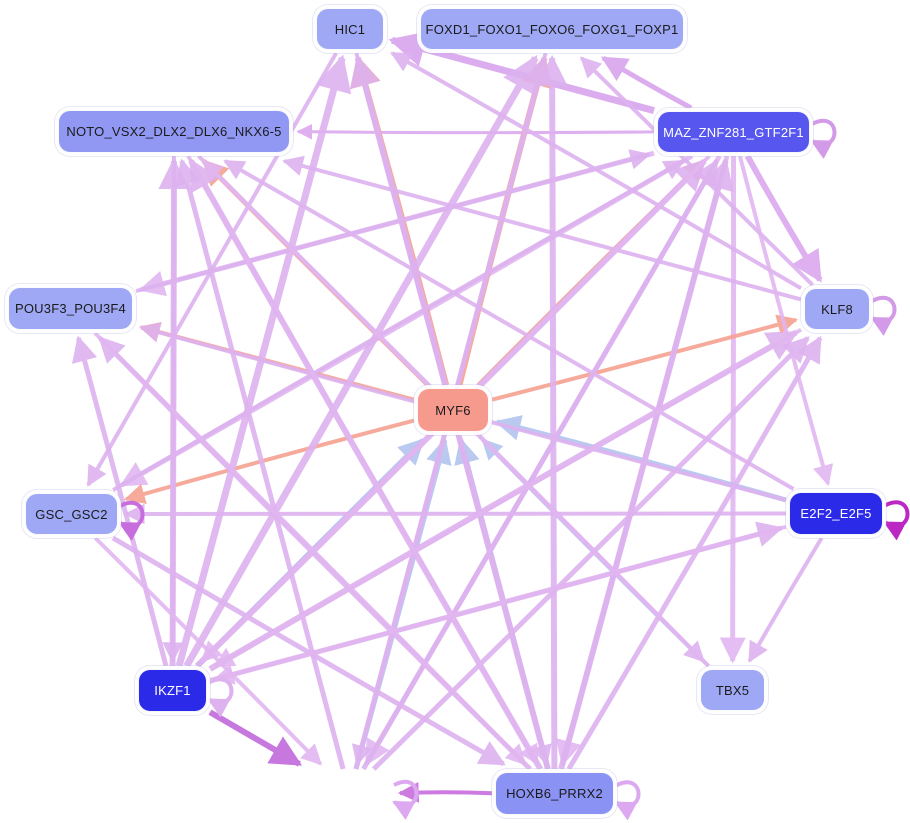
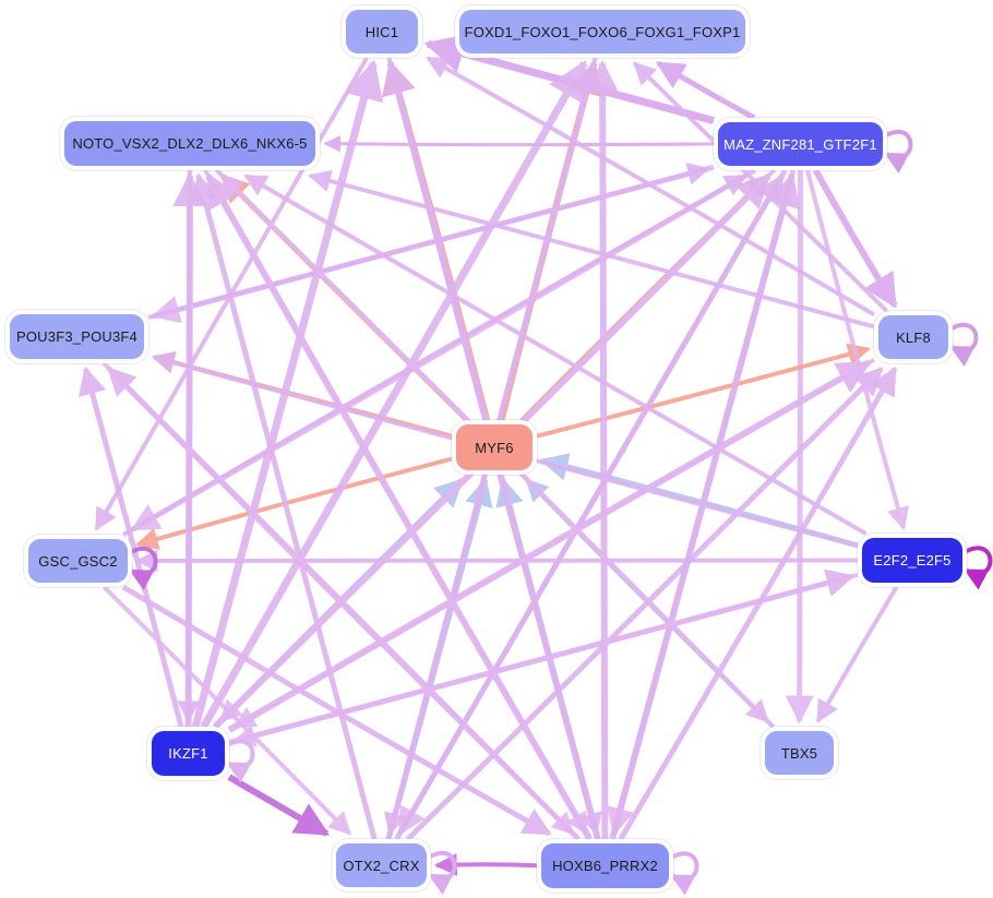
  HIC1
  FOXD1_FOXO1_FOXO6_FOXG1_FOXP1
  NOTO_VSX2_DLX2_DLX6_NKX6-5
  MAZ_ZNF281_GTF2F1
  POU3F3_POU3F4
  KLF8
  MYF6
  GSC_GSC2
  E2F2_E2F5
  IKZF1
  TBX5
+ OTX2_CRX
  HOXB6_PRRX2
